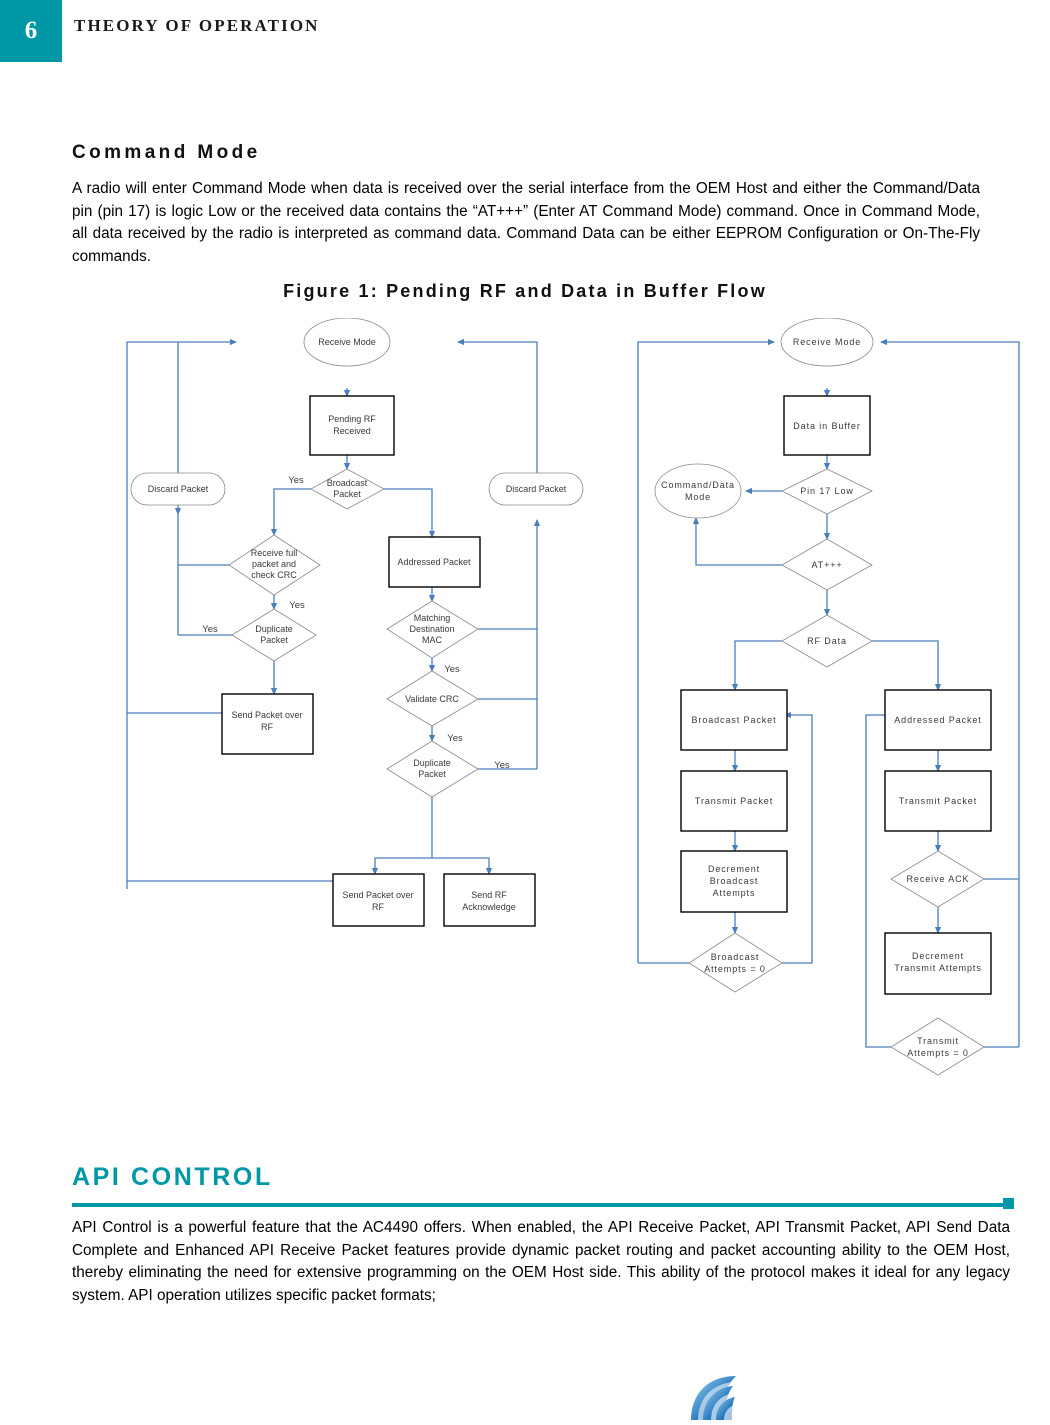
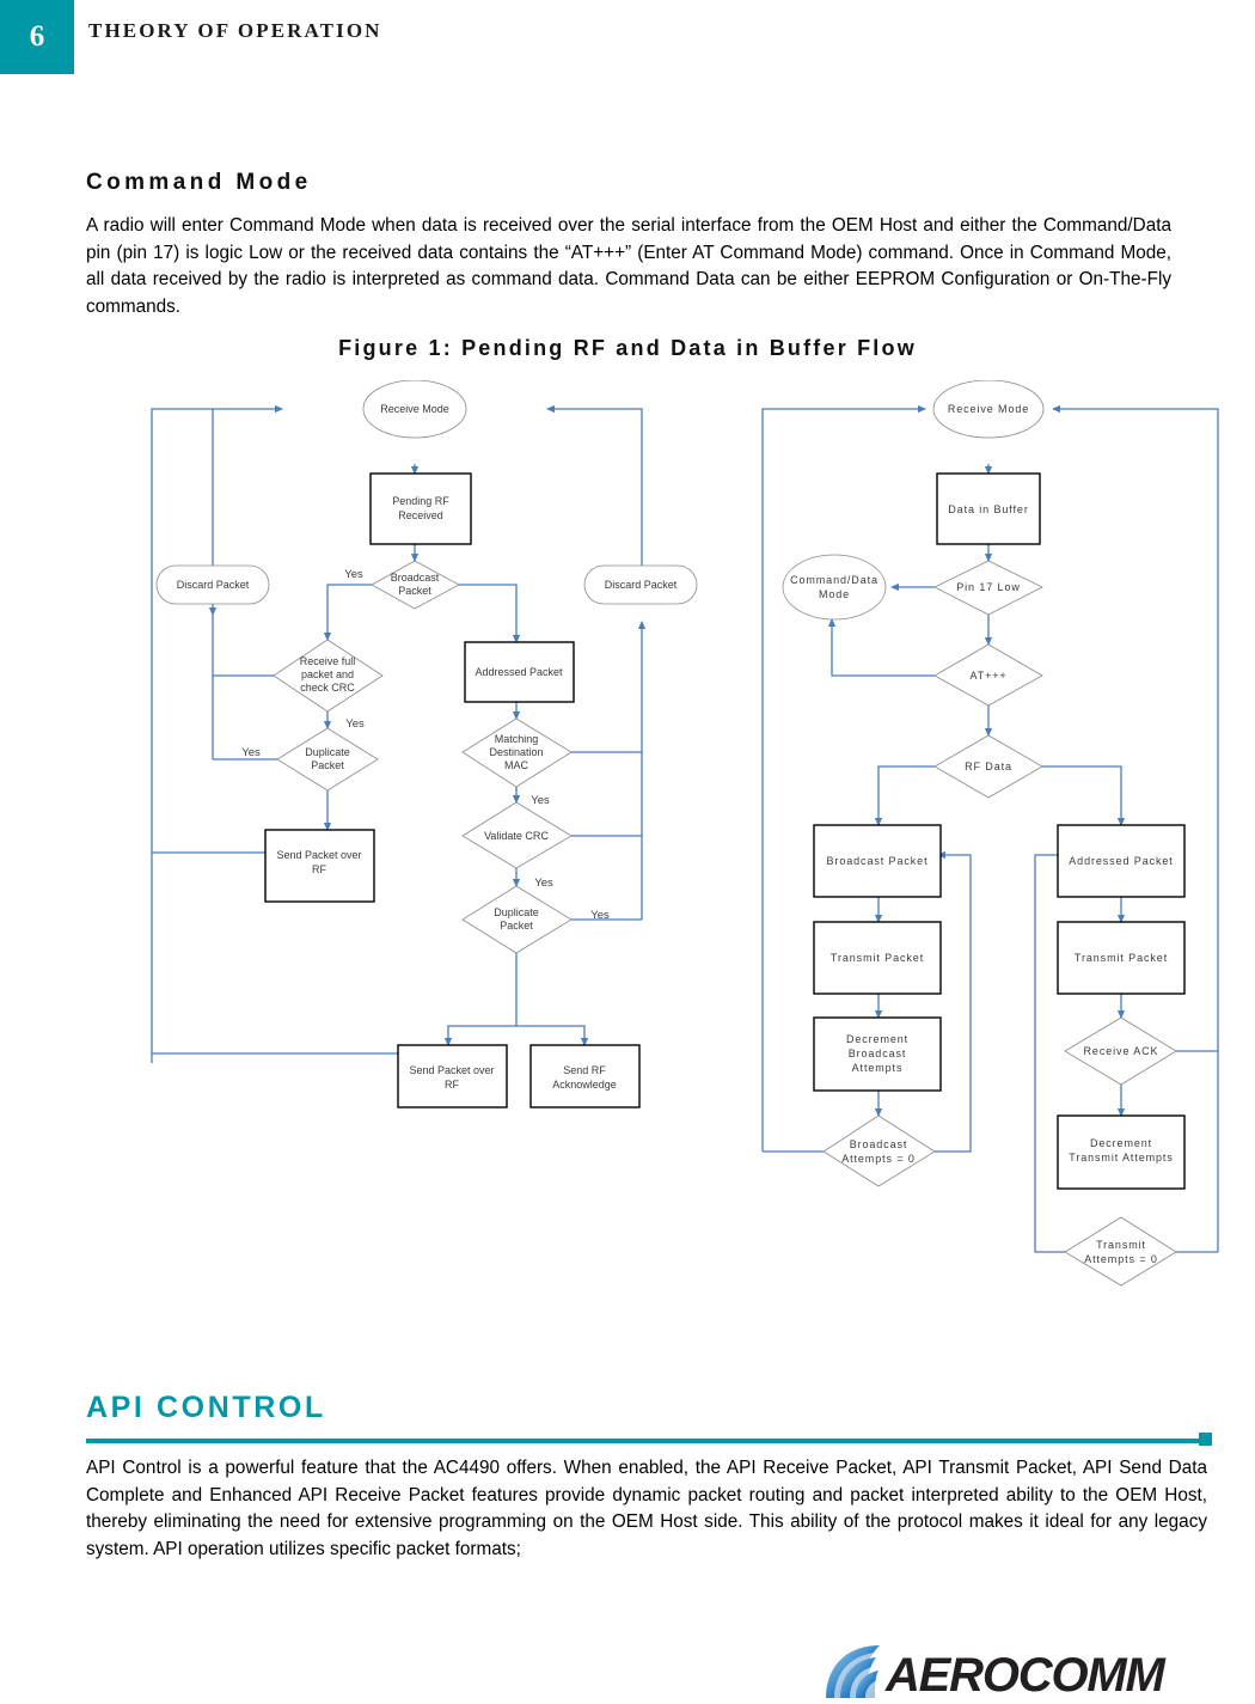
  6
  THEORY OF OPERATION
  Command Mode
  A radio will enter Command Mode when data is received over the serial interface from the OEM Host and either the Command/Data pin (pin 17) is logic Low or the received data contains the “AT+++” (Enter AT Command Mode) command. Once in Command Mode, all data received by the radio is interpreted as command data. Command Data can be either EEPROM Configuration or On-The-Fly commands.
  Figure 1: Pending RF and Data in Buffer Flow
  Receive Mode
  Pending RF
  Received
  Discard Packet
  Discard Packet
  Broadcast
  Packet
  Yes
  Receive full
  packet and
  check CRC
  Yes
  Addressed Packet
  Duplicate
  Packet
  Yes
  Matching
  Destination
  MAC
  Yes
  Send Packet over
  RF
  Validate CRC
  Yes
  Duplicate
  Packet
  Yes
  Send Packet over
  RF
  Send RF
  Acknowledge
  Receive Mode
  Data in Buffer
  Command/Data
  Mode
  Pin 17 Low
  AT+++
  RF Data
  Broadcast Packet
  Addressed Packet
  Transmit Packet
  Transmit Packet
  Decrement
  Broadcast
  Attempts
  Receive ACK
  Broadcast
  Attempts = 0
  Decrement
  Transmit Attempts
  Transmit
  Attempts = 0
  API CONTROL
- API Control is a powerful feature that the AC4490 offers. When enabled, the API Receive Packet, API Transmit Packet, API Send Data Complete and Enhanced API Receive Packet features provide dynamic packet routing and packet accounting ability to the OEM Host, thereby eliminating the need for extensive programming on the OEM Host side. This ability of the protocol makes it ideal for any legacy system. API operation utilizes specific packet formats;
+ API Control is a powerful feature that the AC4490 offers. When enabled, the API Receive Packet, API Transmit Packet, API Send Data Complete and Enhanced API Receive Packet features provide dynamic packet routing and packet interpreted ability to the OEM Host, thereby eliminating the need for extensive programming on the OEM Host side. This ability of the protocol makes it ideal for any legacy system. API operation utilizes specific packet formats;
+ AEROCOMM
